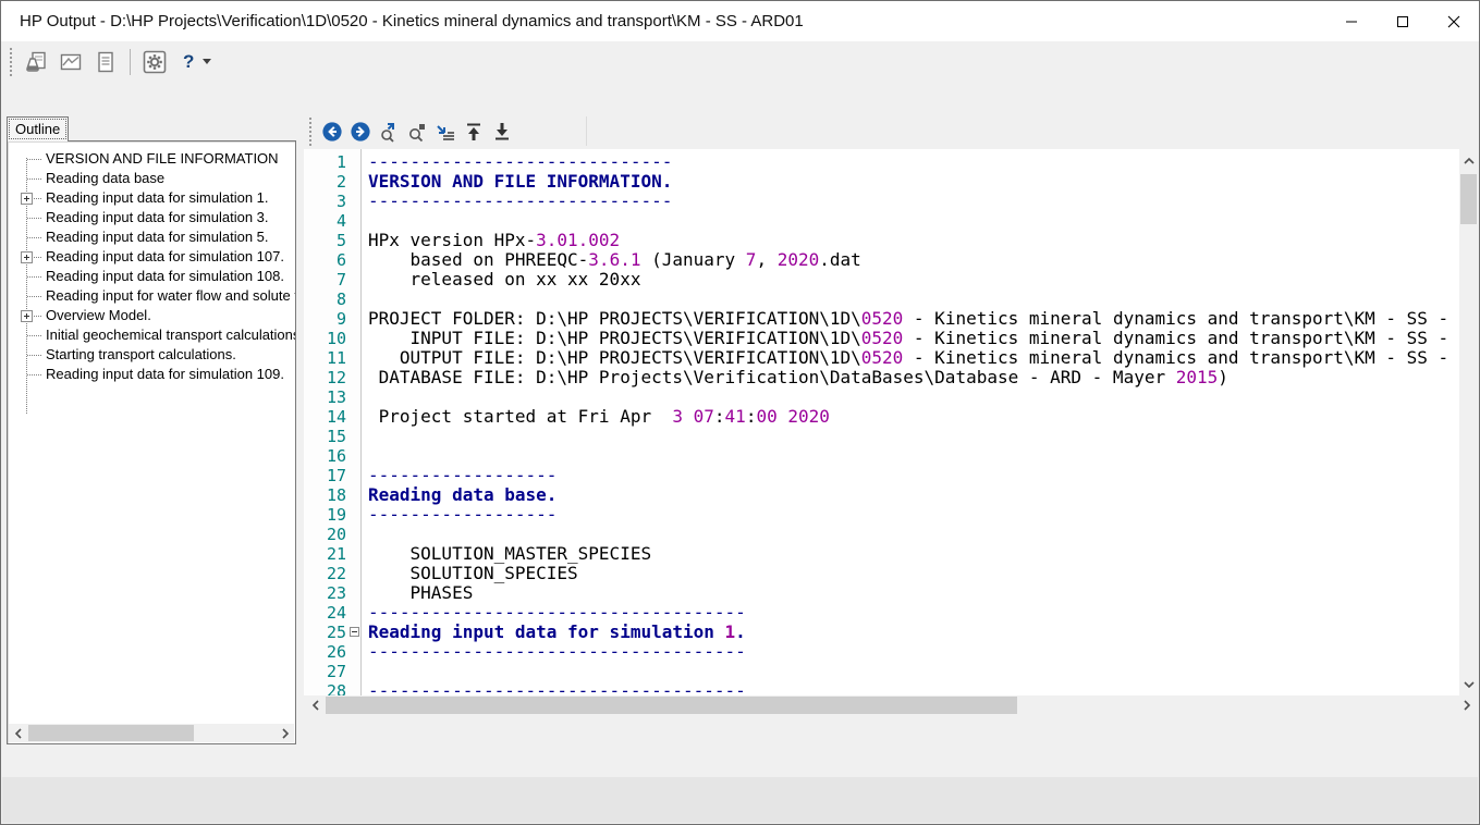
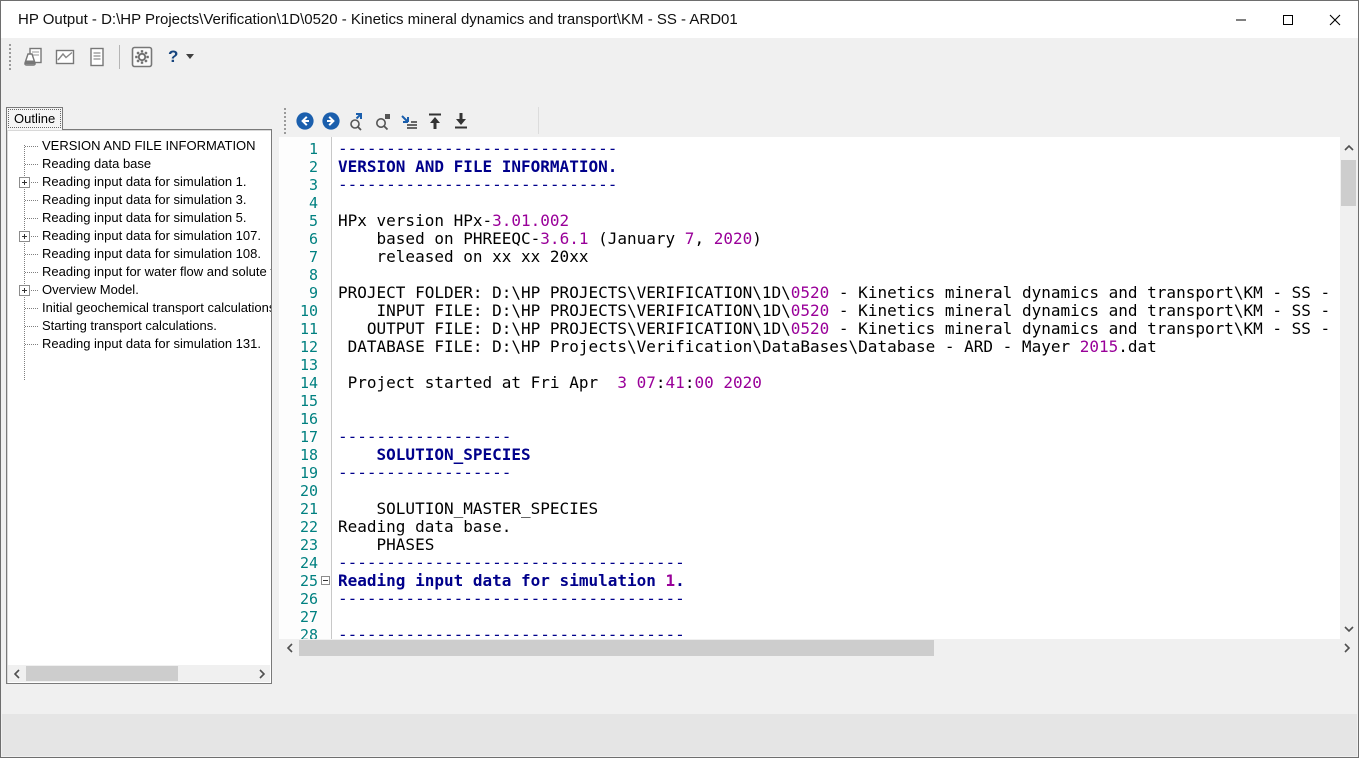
  HP Output - D:\HP Projects\Verification\1D\0520 - Kinetics mineral dynamics and transport\KM - SS - ARD01
  ?
  Outline
  VERSION AND FILE INFORMATION
  Reading data base
  Reading input data for simulation 1.
  Reading input data for simulation 3.
  Reading input data for simulation 5.
  Reading input data for simulation 107.
  Reading input data for simulation 108.
  Reading input for water flow and solute
  Overview Model.
  Initial geochemical transport calculation
  Starting transport calculations.
- Reading input data for simulation 109.
+ Reading input data for simulation 131.
  1
  2
  3
  4
  5
  6
  7
  8
  9
  10
  11
  12
  13
  14
  15
  16
  17
  18
  19
  20
  21
  22
  23
  24
  25
  26
  27
  28
  -----------------------------
  VERSION AND FILE INFORMATION.
  -----------------------------
  HPx version HPx-3.01.002
- based on PHREEQC-3.6.1 (January 7, 2020.dat
+ based on PHREEQC-3.6.1 (January 7, 2020)
  released on xx xx 20xx
  PROJECT FOLDER: D:\HP PROJECTS\VERIFICATION\1D\0520 - Kinetics mineral dynamics and transport\KM - SS -
  INPUT FILE: D:\HP PROJECTS\VERIFICATION\1D\0520 - Kinetics mineral dynamics and transport\KM - SS -
  OUTPUT FILE: D:\HP PROJECTS\VERIFICATION\1D\0520 - Kinetics mineral dynamics and transport\KM - SS -
- DATABASE FILE: D:\HP Projects\Verification\DataBases\Database - ARD - Mayer 2015)
+ DATABASE FILE: D:\HP Projects\Verification\DataBases\Database - ARD - Mayer 2015.dat
  Project started at Fri Apr 3 07:41:00 2020
  ------------------
- Reading data base.
+ SOLUTION_SPECIES
  ------------------
  SOLUTION_MASTER_SPECIES
- SOLUTION_SPECIES
+ Reading data base.
  PHASES
  ------------------------------------
  Reading input data for simulation 1.
  ------------------------------------
  ------------------------------------
